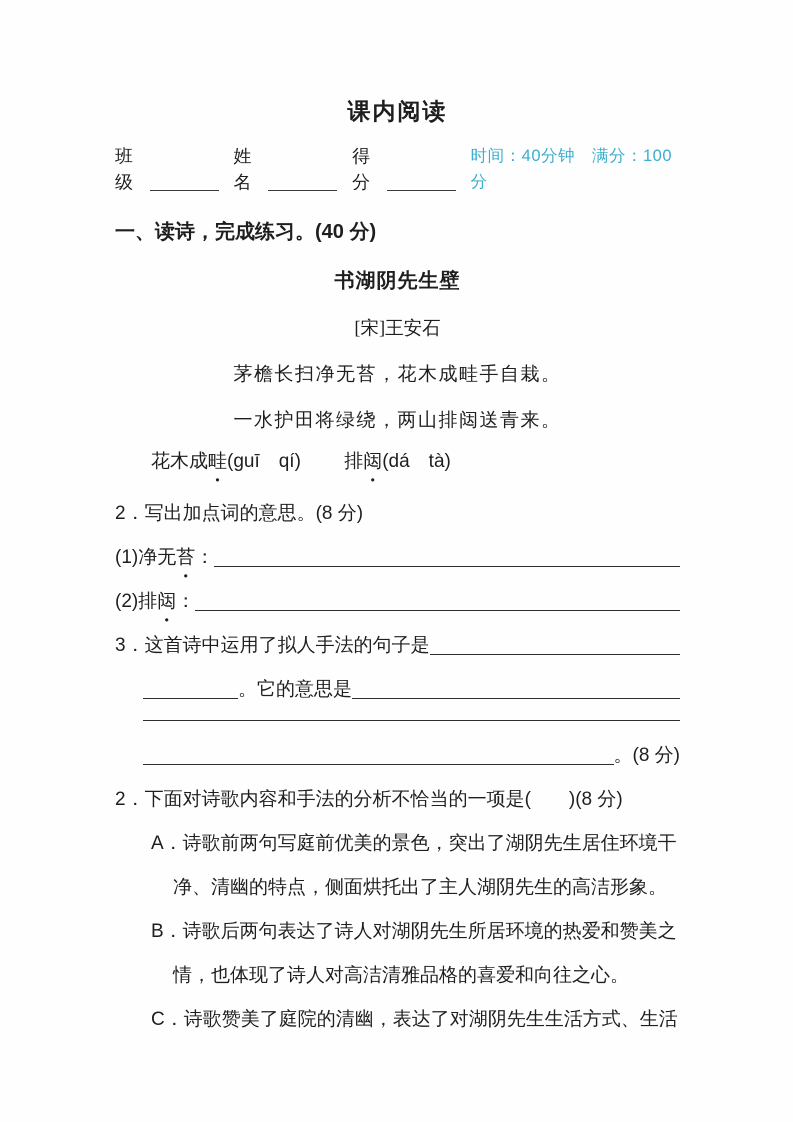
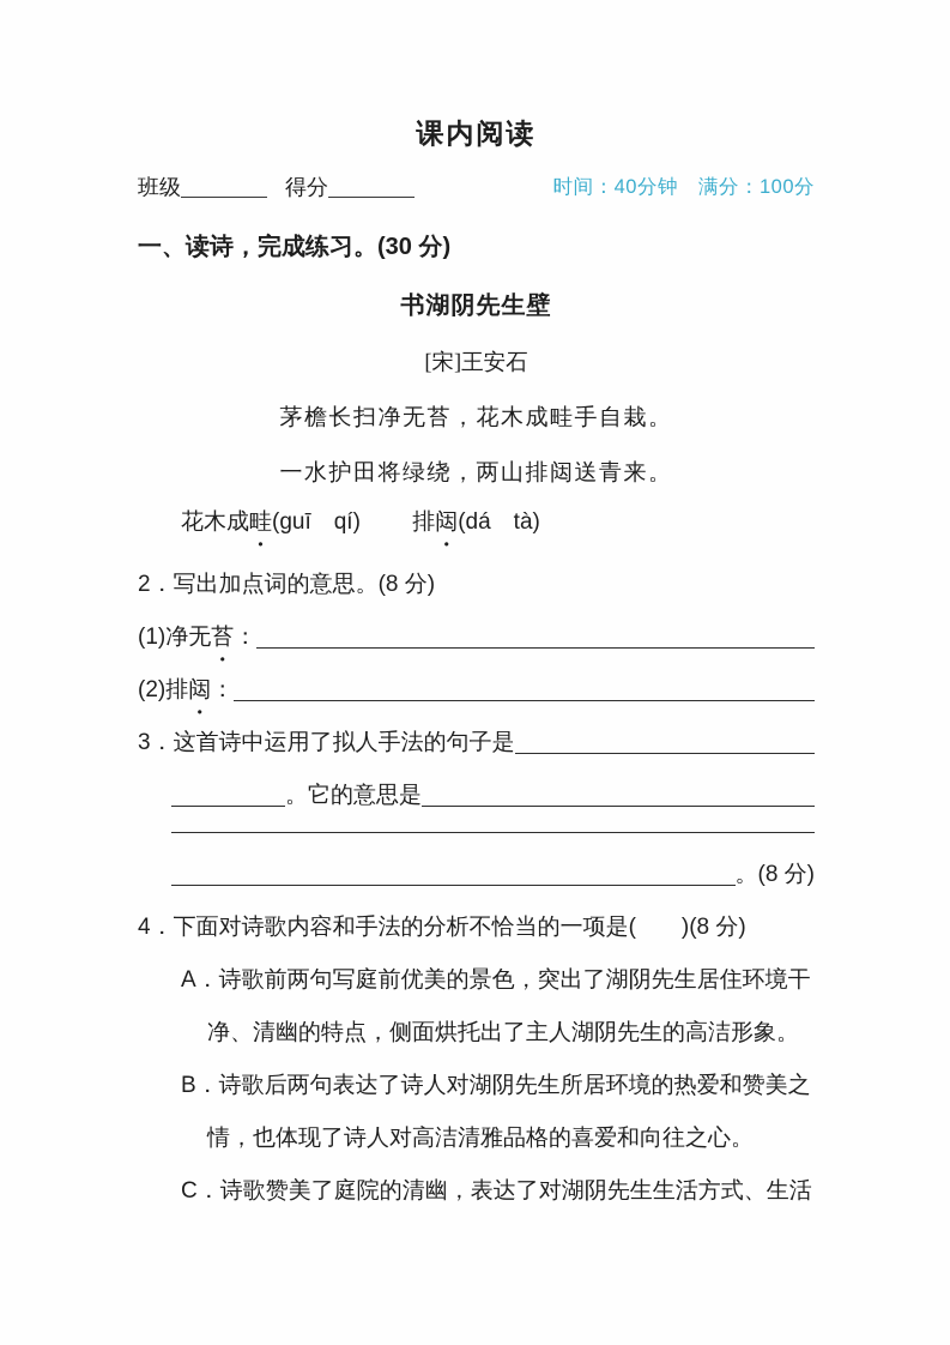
  课内阅读
  班级
- 姓名
  得分
  时间：40分钟 满分：100分
- 一、读诗，完成练习。(40 分)
+ 一、读诗，完成练习。(30 分)
  书湖阴先生壁
  [宋]王安石
  茅檐长扫净无苔，花木成畦手自栽。
  一水护田将绿绕，两山排闼送青来。
  花木成畦(guī qí) 排闼(dá tà)
  2．写出加点词的意思。(8 分)
  (1)净无
  苔
  ：
  (2)排
  闼
  ：
  3．这首诗中运用了拟人手法的句子是
  。它的意思是
  。(8 分)
- 2．下面对诗歌内容和手法的分析不恰当的一项是( )(8 分)
+ 4．下面对诗歌内容和手法的分析不恰当的一项是( )(8 分)
  A．诗歌前两句写庭前优美的景色，突出了湖阴先生居住环境干
  净、清幽的特点，侧面烘托出了主人湖阴先生的高洁形象。
  B．诗歌后两句表达了诗人对湖阴先生所居环境的热爱和赞美之
  情，也体现了诗人对高洁清雅品格的喜爱和向往之心。
  C．诗歌赞美了庭院的清幽，表达了对湖阴先生生活方式、生活
